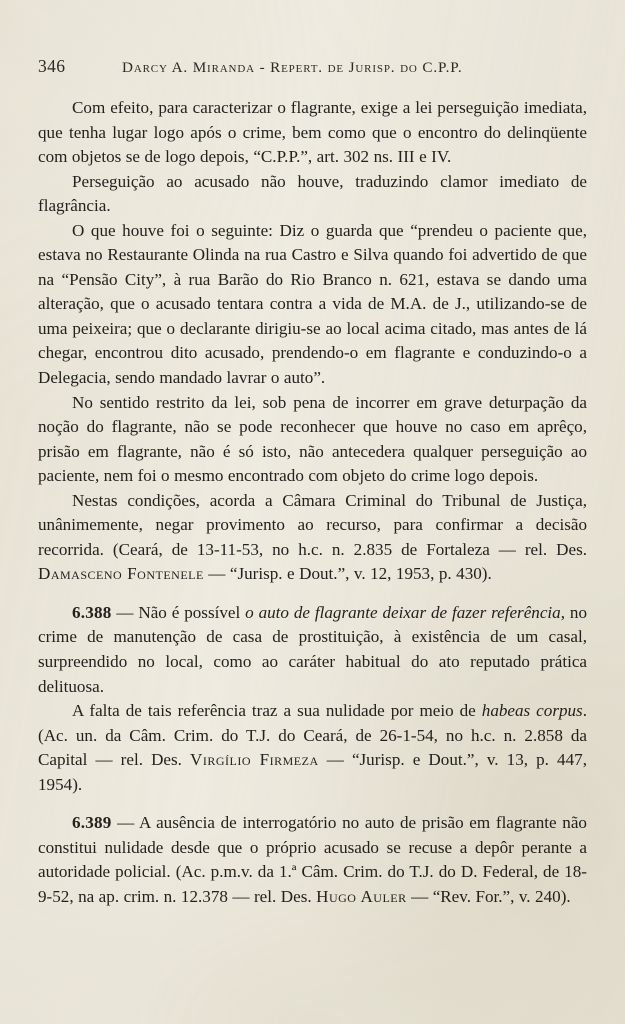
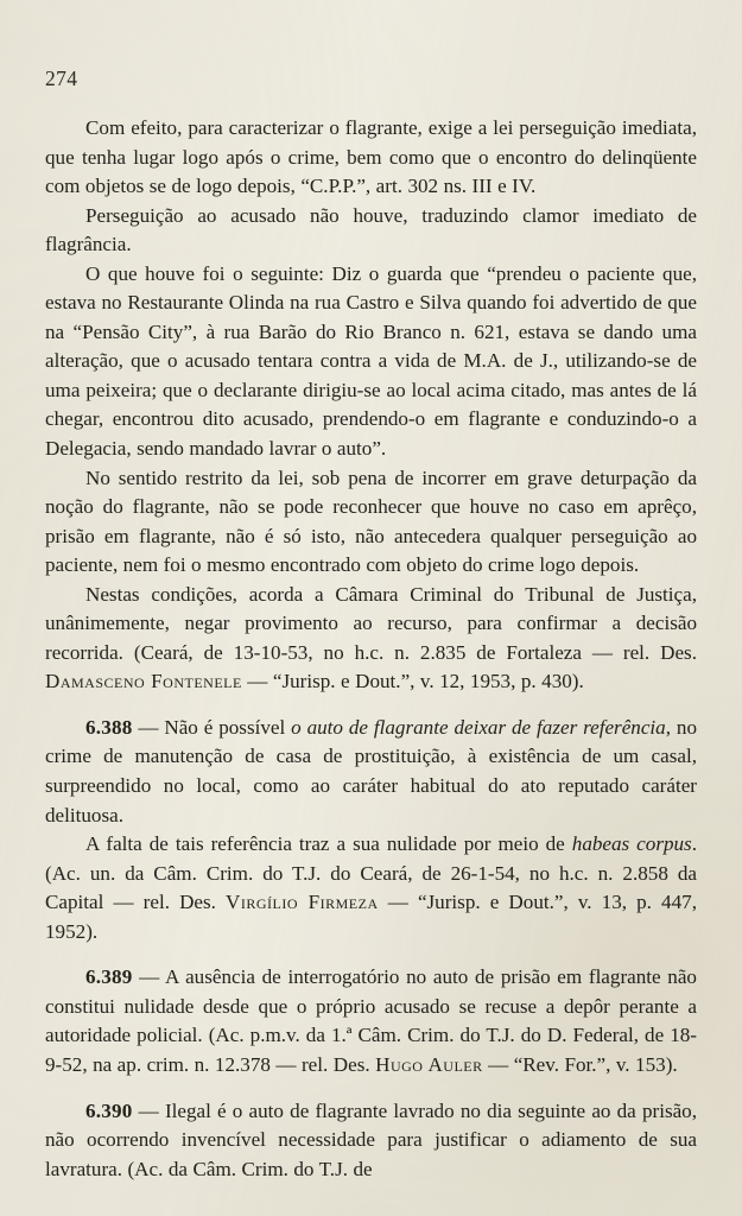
- 346
+ 274
- Darcy A. Miranda - Repert. de Jurisp. do C.P.P.
  Com efeito, para caracterizar o flagrante, exige a lei perseguição imediata, que tenha lugar logo após o crime, bem como que o encontro do delinqüente com objetos se de logo depois, “C.P.P.”, art. 302 ns. III e IV.
  Perseguição ao acusado não houve, traduzindo clamor imediato de flagrância.
  O que houve foi o seguinte: Diz o guarda que “prendeu o paciente que, estava no Restaurante Olinda na rua Castro e Silva quando foi advertido de que na “Pensão City”, à rua Barão do Rio Branco n. 621, estava se dando uma alteração, que o acusado tentara contra a vida de M.A. de J., utilizando-se de uma peixeira; que o declarante dirigiu-se ao local acima citado, mas antes de lá chegar, encontrou dito acusado, prendendo-o em flagrante e conduzindo-o a Delegacia, sendo mandado lavrar o auto”.
  No sentido restrito da lei, sob pena de incorrer em grave deturpação da noção do flagrante, não se pode reconhecer que houve no caso em aprêço, prisão em flagrante, não é só isto, não antecedera qualquer perseguição ao paciente, nem foi o mesmo encontrado com objeto do crime logo depois.
- Nestas condições, acorda a Câmara Criminal do Tribunal de Justiça, unânimemente, negar provimento ao recurso, para confirmar a decisão recorrida. (Ceará, de 13-11-53, no h.c. n. 2.835 de Fortaleza — rel. Des. Damasceno Fontenele — “Jurisp. e Dout.”, v. 12, 1953, p. 430).
+ Nestas condições, acorda a Câmara Criminal do Tribunal de Justiça, unânimemente, negar provimento ao recurso, para confirmar a decisão recorrida. (Ceará, de 13-10-53, no h.c. n. 2.835 de Fortaleza — rel. Des. Damasceno Fontenele — “Jurisp. e Dout.”, v. 12, 1953, p. 430).
- 6.388 — Não é possível o auto de flagrante deixar de fazer referência, no crime de manutenção de casa de prostituição, à existência de um casal, surpreendido no local, como ao caráter habitual do ato reputado prática delituosa.
+ 6.388 — Não é possível o auto de flagrante deixar de fazer referência, no crime de manutenção de casa de prostituição, à existência de um casal, surpreendido no local, como ao caráter habitual do ato reputado caráter delituosa.
- A falta de tais referência traz a sua nulidade por meio de habeas corpus. (Ac. un. da Câm. Crim. do T.J. do Ceará, de 26-1-54, no h.c. n. 2.858 da Capital — rel. Des. Virgílio Firmeza — “Jurisp. e Dout.”, v. 13, p. 447, 1954).
+ A falta de tais referência traz a sua nulidade por meio de habeas corpus. (Ac. un. da Câm. Crim. do T.J. do Ceará, de 26-1-54, no h.c. n. 2.858 da Capital — rel. Des. Virgílio Firmeza — “Jurisp. e Dout.”, v. 13, p. 447, 1952).
- 6.389 — A ausência de interrogatório no auto de prisão em flagrante não constitui nulidade desde que o próprio acusado se recuse a depôr perante a autoridade policial. (Ac. p.m.v. da 1.ª Câm. Crim. do T.J. do D. Federal, de 18-9-52, na ap. crim. n. 12.378 — rel. Des. Hugo Auler — “Rev. For.”, v. 240).
+ 6.389 — A ausência de interrogatório no auto de prisão em flagrante não constitui nulidade desde que o próprio acusado se recuse a depôr perante a autoridade policial. (Ac. p.m.v. da 1.ª Câm. Crim. do T.J. do D. Federal, de 18-9-52, na ap. crim. n. 12.378 — rel. Des. Hugo Auler — “Rev. For.”, v. 153).
+ 6.390 — Ilegal é o auto de flagrante lavrado no dia seguinte ao da prisão, não ocorrendo invencível necessidade para justificar o adiamento de sua lavratura. (Ac. da Câm. Crim. do T.J. de
